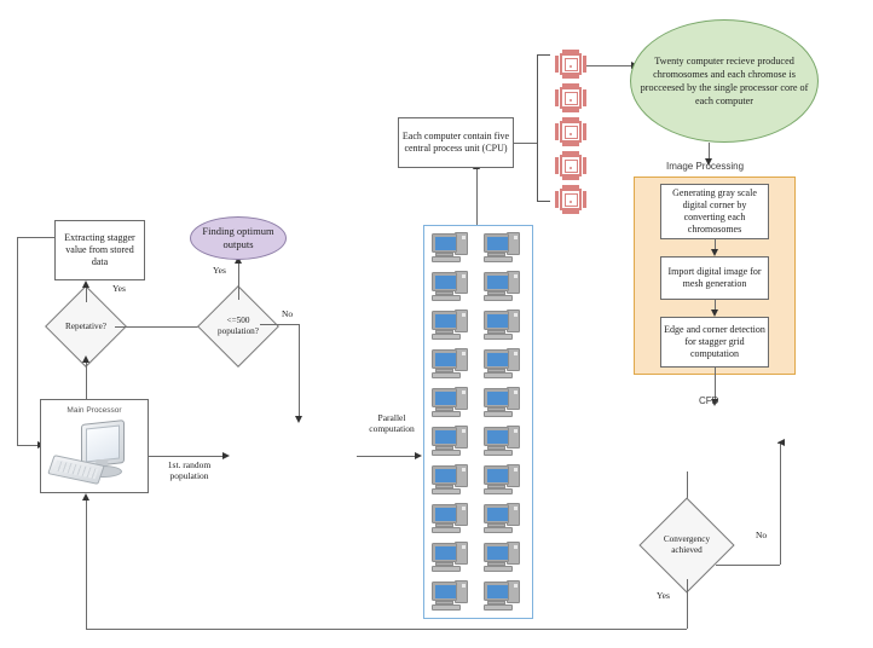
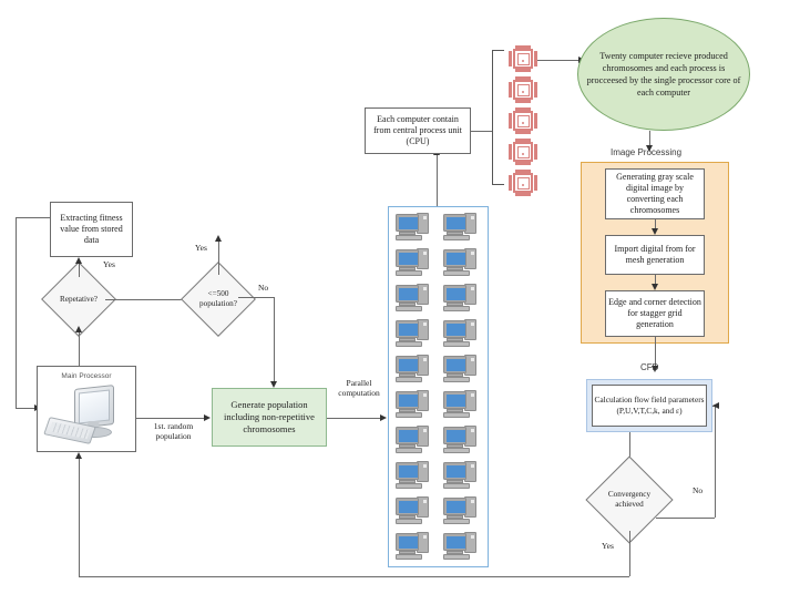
- Extracting stagger value from stored data
+ Extracting fitness value from stored data
  Repetative?
  Yes
  <=500 population?
  Yes
- Finding optimum outputs
  No
+ Generate population including non-repetitive chromosomes
  1st. random population
  Parallel computation
- Each computer contain five central process unit (CPU)
+ Each computer contain from central process unit (CPU)
- Twenty computer recieve produced chromosomes and each chromose is procceesed by the single processor core of each computer
+ Twenty computer recieve produced chromosomes and each process is procceesed by the single processor core of each computer
  Image Processing
- Generating gray scale digital corner by converting each chromosomes
+ Generating gray scale digital image by converting each chromosomes
- Import digital image for mesh generation
+ Import digital from for mesh generation
- Edge and corner detection for stagger grid computation
+ Edge and corner detection for stagger grid generation
  CFD
+ Calculation flow field parameters (P,U,V,T,C,k, and ε)
  Convergency achieved
  No
  Yes
